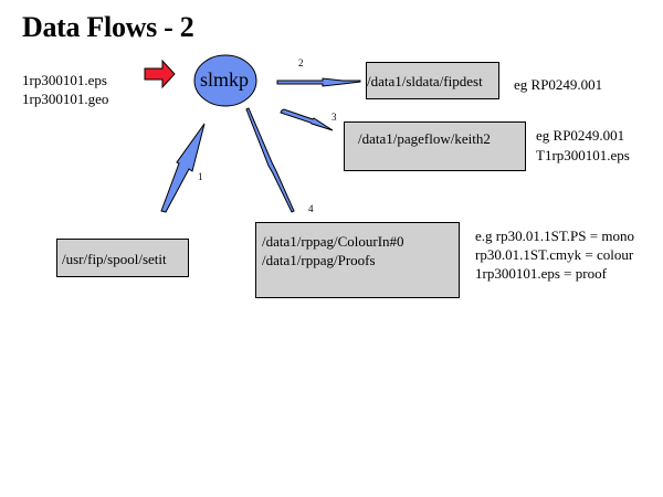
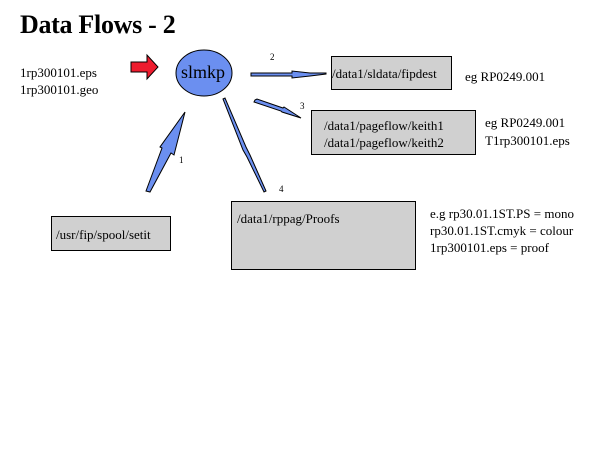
  Data Flows - 2
  slmkp
  1rp300101.eps
  1rp300101.geo
  1
  2
  3
  4
  /usr/fip/spool/setit
  /data1/sldata/fipdest
  eg RP0249.001
+ /data1/pageflow/keith1
  /data1/pageflow/keith2
  eg RP0249.001
  T1rp300101.eps
- /data1/rppag/ColourIn#0
  /data1/rppag/Proofs
  e.g rp30.01.1ST.PS = mono
  rp30.01.1ST.cmyk = colour
  1rp300101.eps = proof
